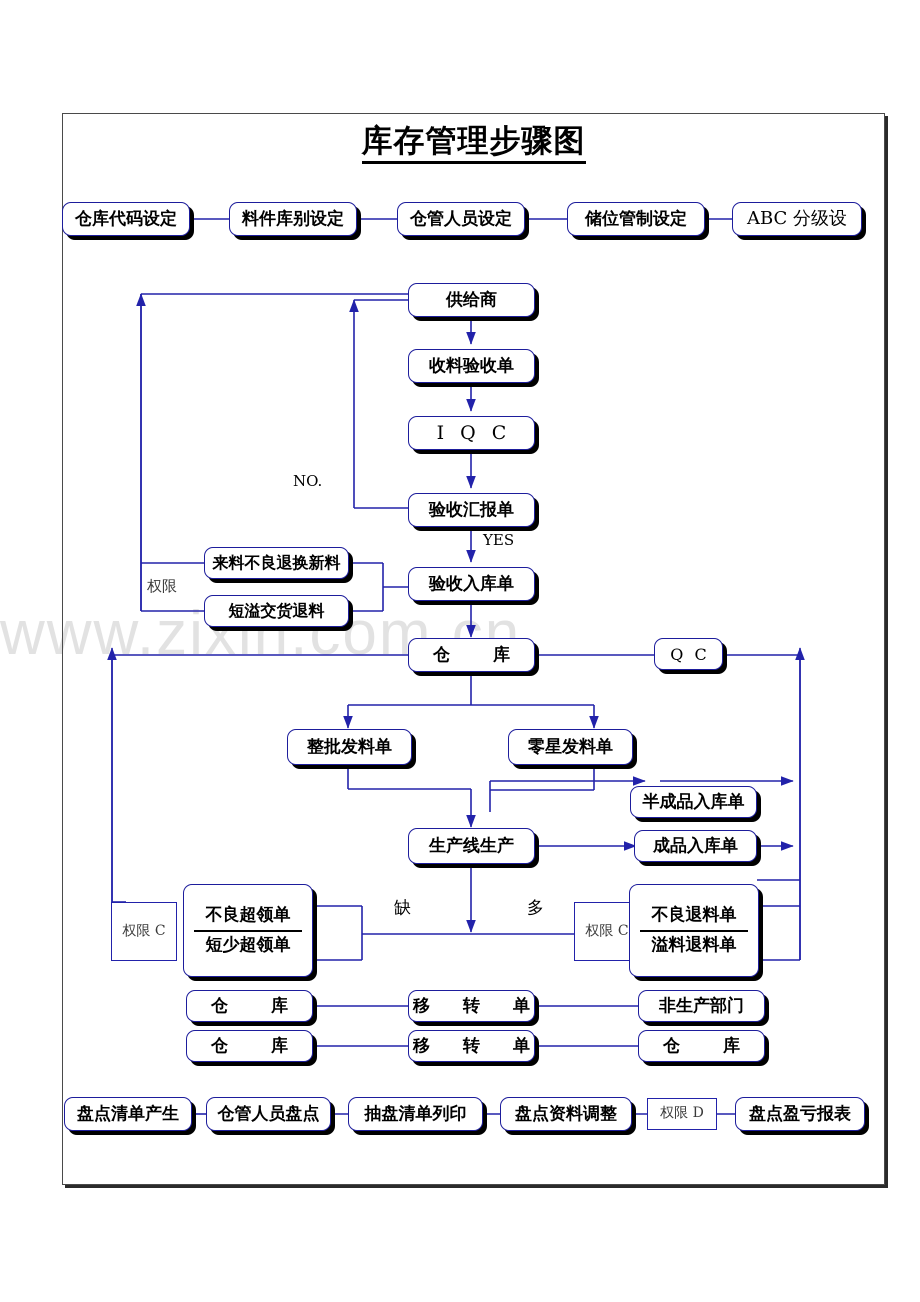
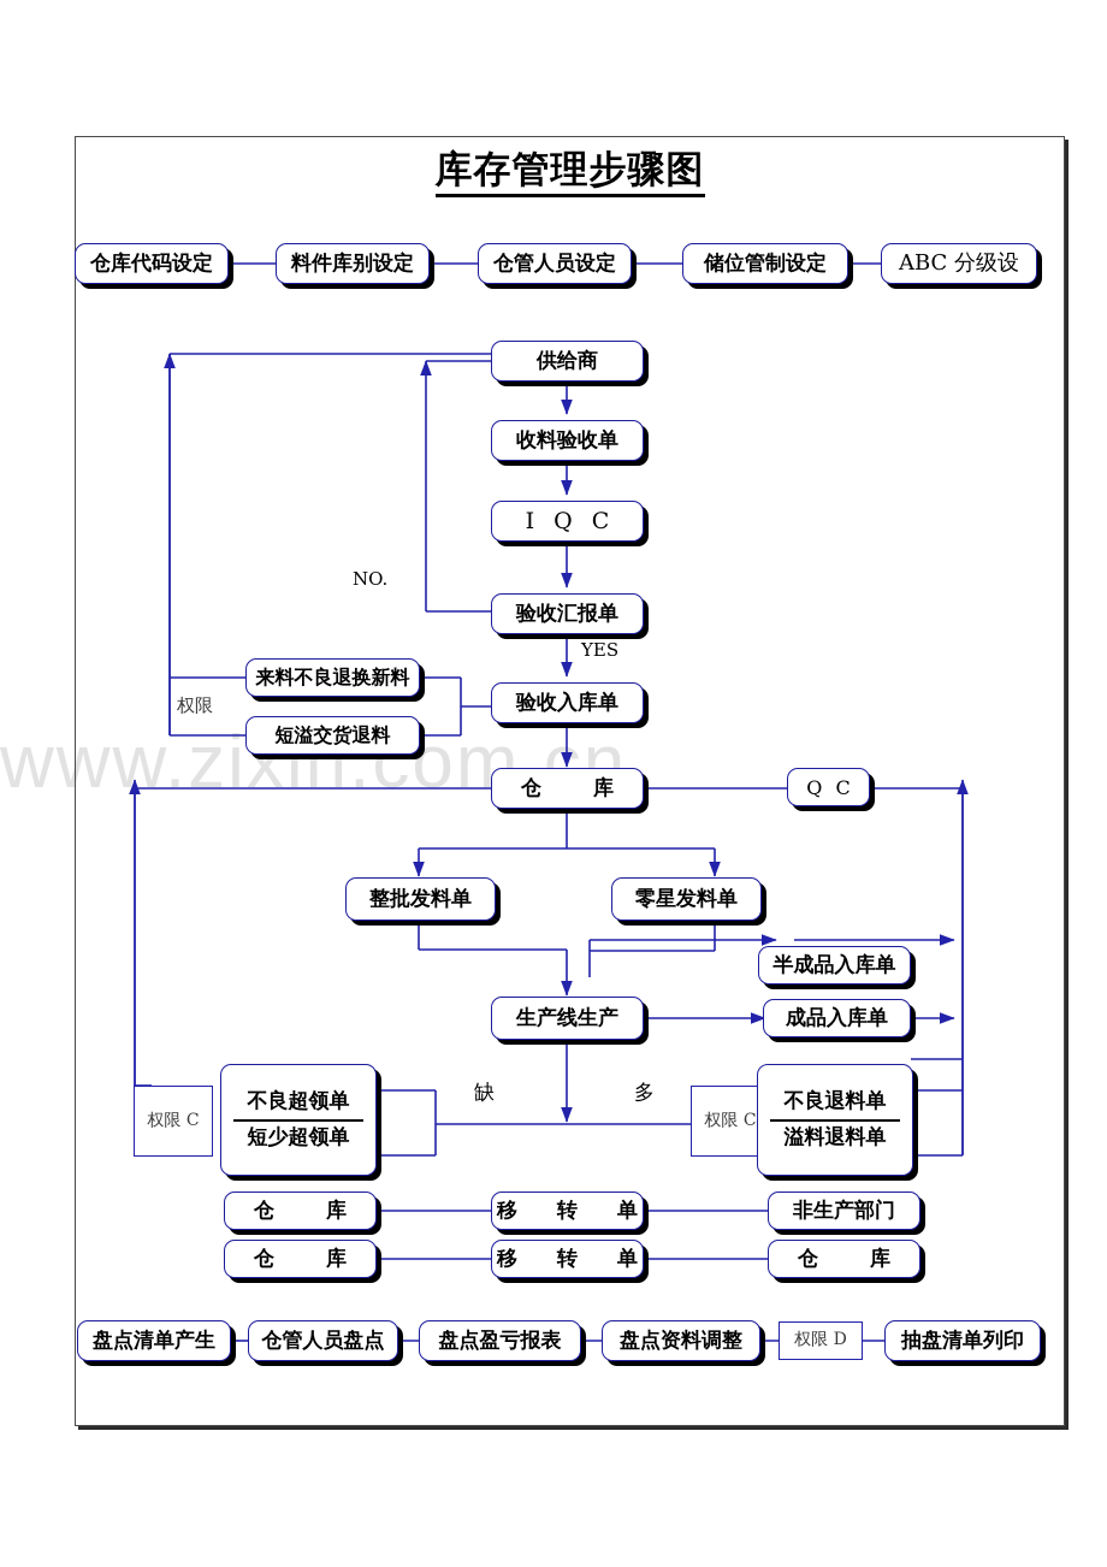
  www.zixin.com.cn
  库存管理步骤图
  仓库代码设定
  料件库别设定
  仓管人员设定
  储位管制设定
  ABC 分级设
  供给商
  收料验收单
  I Q C
  验收汇报单
  验收入库单
  NO.
  YES
  权限
  来料不良退换新料
  短溢交货退料
  仓 库
  Q C
  整批发料单
  零星发料单
  半成品入库单
  成品入库单
  生产线生产
  权限 C
  不良超领单
  短少超领单
  缺
  多
  权限 C
  不良退料单
  溢料退料单
  仓 库
  移 转 单
  非生产部门
  仓 库
  移 转 单
  仓 库
  盘点清单产生
  仓管人员盘点
- 抽盘清单列印
+ 盘点盈亏报表
  盘点资料调整
  权限 D
- 盘点盈亏报表
+ 抽盘清单列印
